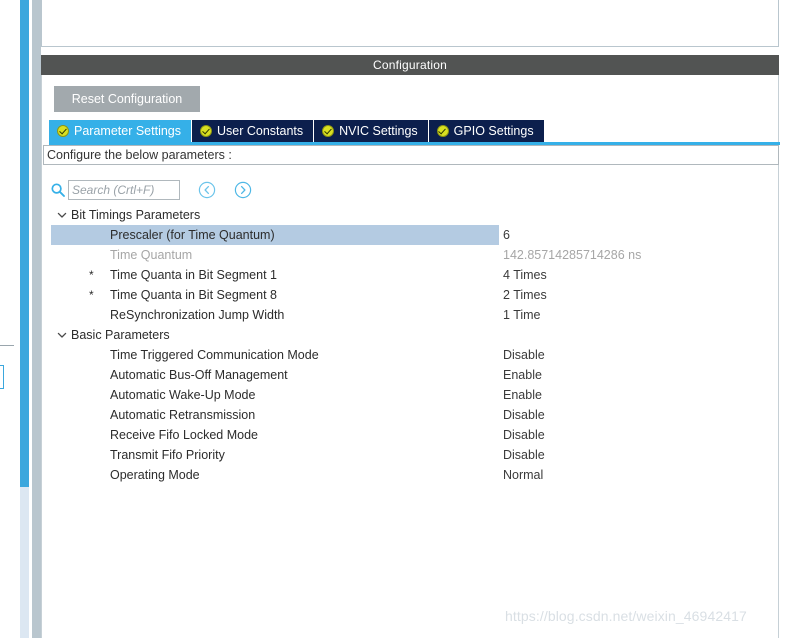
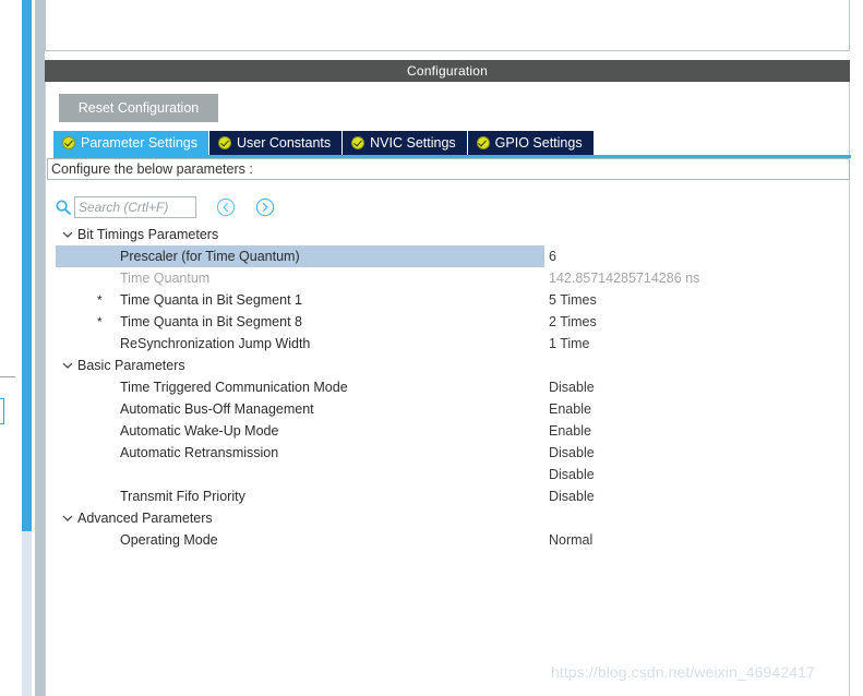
  Configuration
  Reset Configuration
  Parameter Settings
  User Constants
  NVIC Settings
  GPIO Settings
  Configure the below parameters :
  Search (Crtl+F)
  Bit Timings Parameters
  Prescaler (for Time Quantum)
  6
  Time Quantum
  142.85714285714286 ns
  *
  Time Quanta in Bit Segment 1
- 4 Times
+ 5 Times
  *
  Time Quanta in Bit Segment 8
  2 Times
  ReSynchronization Jump Width
  1 Time
  Basic Parameters
  Time Triggered Communication Mode
  Disable
  Automatic Bus-Off Management
  Enable
  Automatic Wake-Up Mode
  Enable
  Automatic Retransmission
  Disable
- Receive Fifo Locked Mode
  Disable
  Transmit Fifo Priority
  Disable
+ Advanced Parameters
  Operating Mode
  Normal
  https://blog.csdn.net/weixin_46942417
